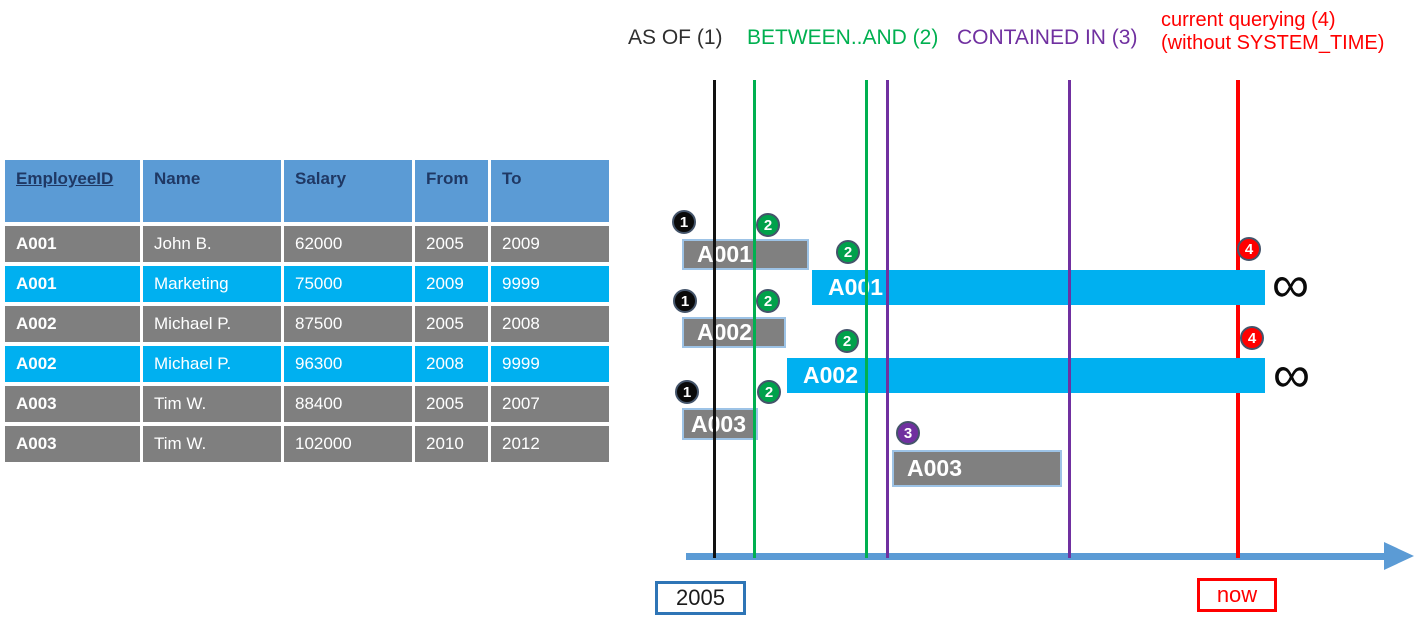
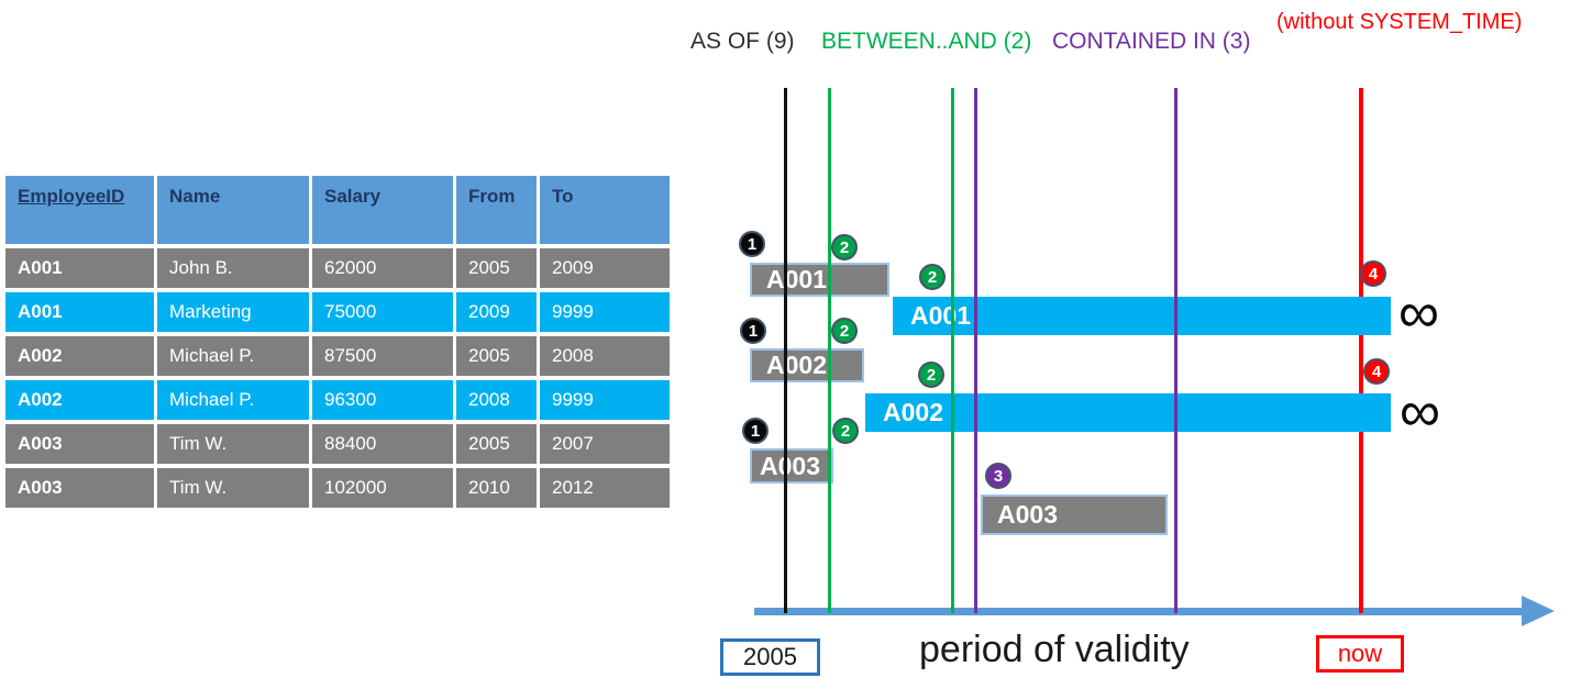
  EmployeeID	Name	Salary	From	To
  A001	John B.	62000	2005	2009
  A001	Marketing	75000	2009	9999
  A002	Michael P.	87500	2005	2008
  A002	Michael P.	96300	2008	9999
  A003	Tim W.	88400	2005	2007
  A003	Tim W.	102000	2010	2012
- AS OF (1)
+ AS OF (9)
  BETWEEN..AND (2)
  CONTAINED IN (3)
- current querying (4)
  (without SYSTEM_TIME)
  A001
  A001
  A002
  A002
  A03
  A003
  1
  2
  2
  1
  2
  2
  1
  2
  3
  4
  4
  ∞
  ∞
  2005
+ period of validity
  now
